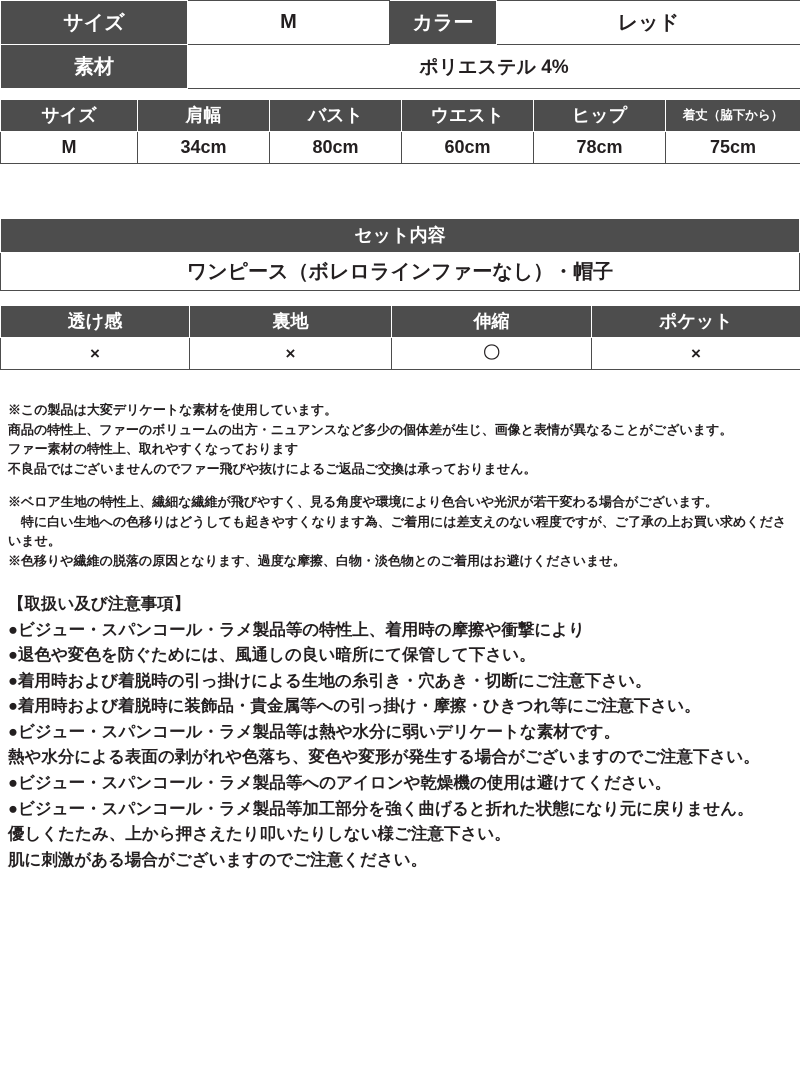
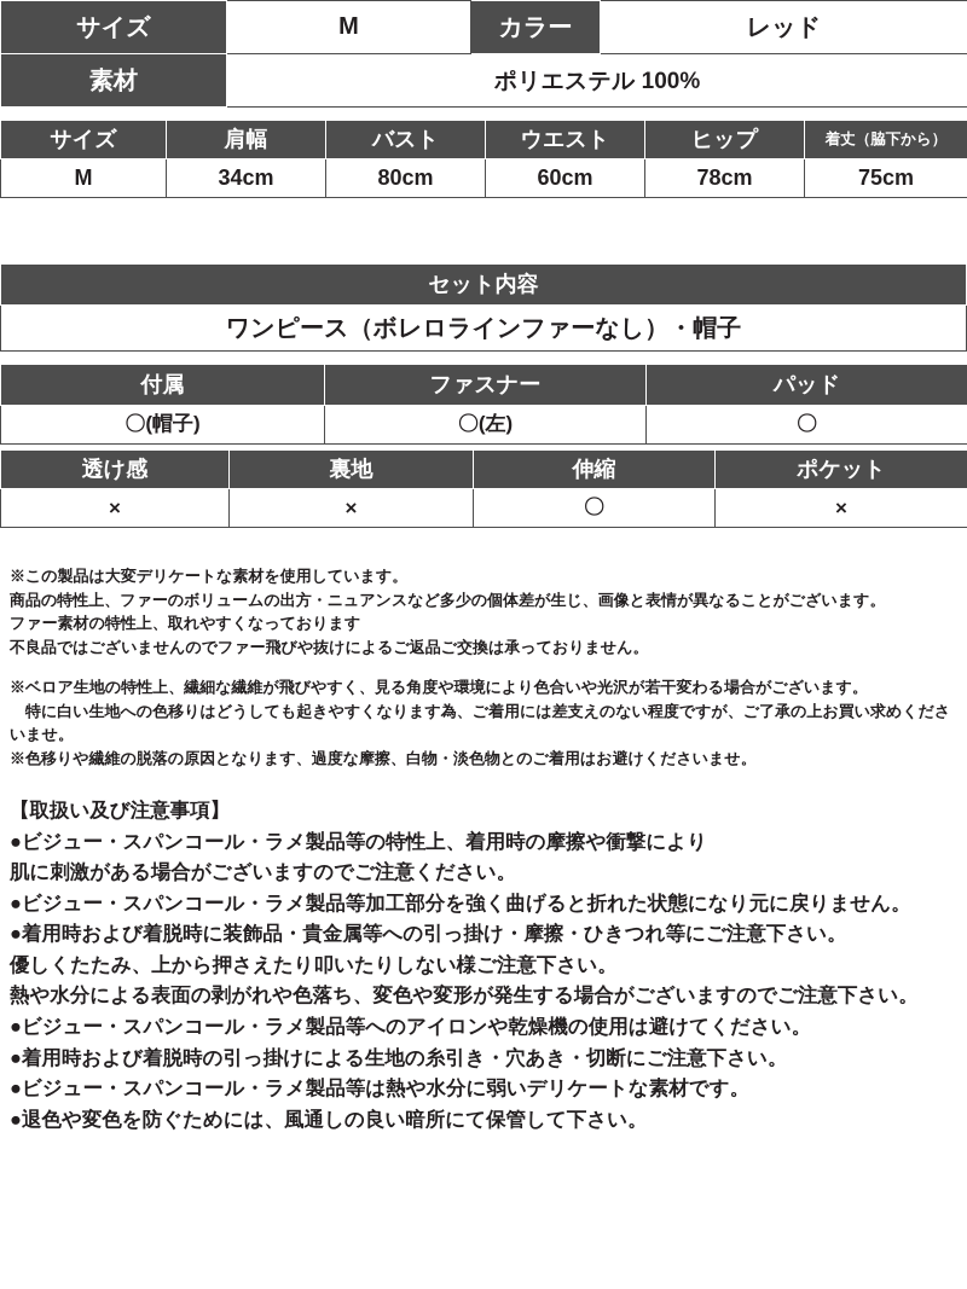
  サイズ	M	カラー	レッド
- 素材	ポリエステル 4%
+ 素材	ポリエステル 100%
  サイズ	肩幅	バスト	ウエスト	ヒップ	着丈（脇下から）
  M	34cm	80cm	60cm	78cm	75cm
  セット内容
  ワンピース（ボレロラインファーなし）・帽子
+ 付属	ファスナー	パッド
+ 〇(帽子)	〇(左)	〇
  透け感	裏地	伸縮	ポケット
  ×	×	〇	×
  ※この製品は大変デリケートな素材を使用しています。
  商品の特性上、ファーのボリュームの出方・ニュアンスなど多少の個体差が生じ、画像と表情が異なることがございます。
  ファー素材の特性上、取れやすくなっております
  不良品ではございませんのでファー飛びや抜けによるご返品ご交換は承っておりません。
  ※ベロア生地の特性上、繊細な繊維が飛びやすく、見る角度や環境により色合いや光沢が若干変わる場合がございます。
  特に白い生地への色移りはどうしても起きやすくなります為、ご着用には差支えのない程度ですが、ご了承の上お買い求めくださいませ。
  ※色移りや繊維の脱落の原因となります、過度な摩擦、白物・淡色物とのご着用はお避けくださいませ。
  【取扱い及び注意事項】
  ●ビジュー・スパンコール・ラメ製品等の特性上、着用時の摩擦や衝撃により
- ●退色や変色を防ぐためには、風通しの良い暗所にて保管して下さい。
+ 肌に刺激がある場合がございますのでご注意ください。
- ●着用時および着脱時の引っ掛けによる生地の糸引き・穴あき・切断にご注意下さい。
+ ●ビジュー・スパンコール・ラメ製品等加工部分を強く曲げると折れた状態になり元に戻りません。
  ●着用時および着脱時に装飾品・貴金属等への引っ掛け・摩擦・ひきつれ等にご注意下さい。
- ●ビジュー・スパンコール・ラメ製品等は熱や水分に弱いデリケートな素材です。
+ 優しくたたみ、上から押さえたり叩いたりしない様ご注意下さい。
  熱や水分による表面の剥がれや色落ち、変色や変形が発生する場合がございますのでご注意下さい。
  ●ビジュー・スパンコール・ラメ製品等へのアイロンや乾燥機の使用は避けてください。
- ●ビジュー・スパンコール・ラメ製品等加工部分を強く曲げると折れた状態になり元に戻りません。
+ ●着用時および着脱時の引っ掛けによる生地の糸引き・穴あき・切断にご注意下さい。
- 優しくたたみ、上から押さえたり叩いたりしない様ご注意下さい。
+ ●ビジュー・スパンコール・ラメ製品等は熱や水分に弱いデリケートな素材です。
- 肌に刺激がある場合がございますのでご注意ください。
+ ●退色や変色を防ぐためには、風通しの良い暗所にて保管して下さい。
